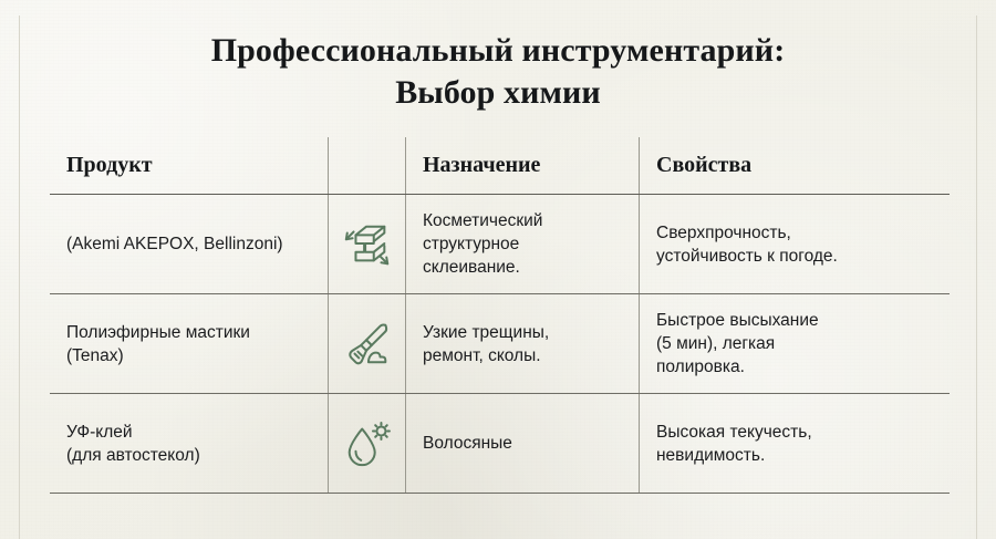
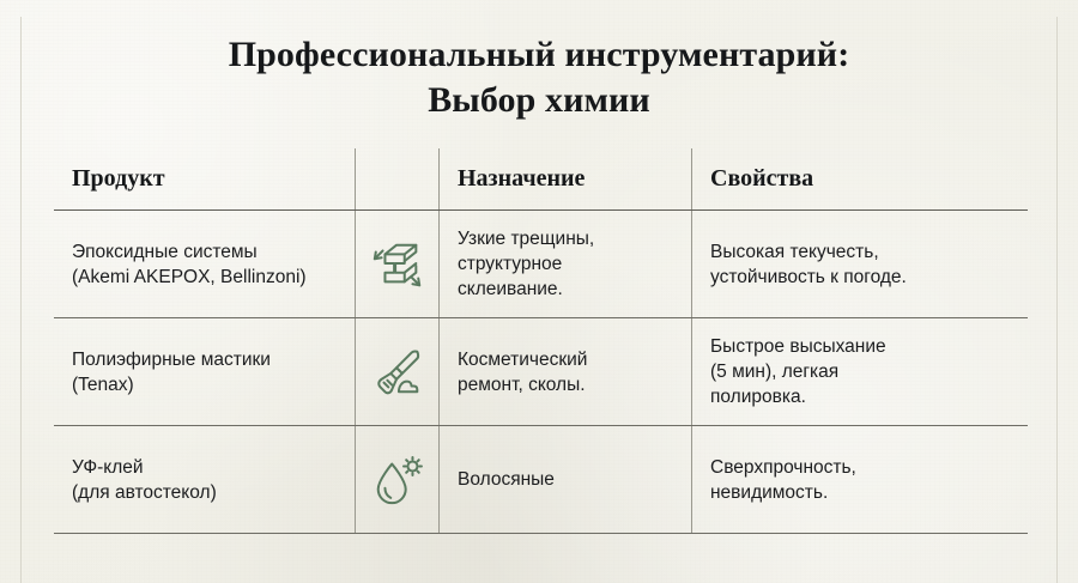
  Профессиональный инструментарий:
  Выбор химии
  Продукт
  Назначение
  Свойства
+ Эпоксидные системы
  (Akemi AKEPOX, Bellinzoni)
- Косметический
+ Узкие трещины,
  структурное
  склеивание.
- Сверхпрочность,
+ Высокая текучесть,
  устойчивость к погоде.
  Полиэфирные мастики
  (Tenax)
- Узкие трещины,
+ Косметический
  ремонт, сколы.
  Быстрое высыхание
  (5 мин), легкая
  полировка.
  УФ-клей
  (для автостекол)
  Волосяные
- Высокая текучесть,
+ Сверхпрочность,
  невидимость.
